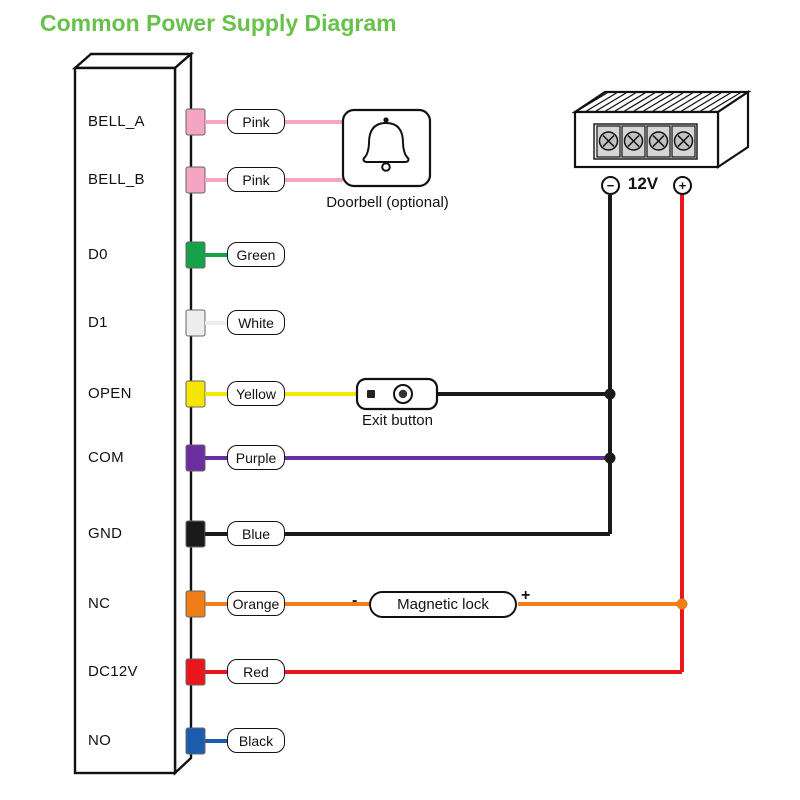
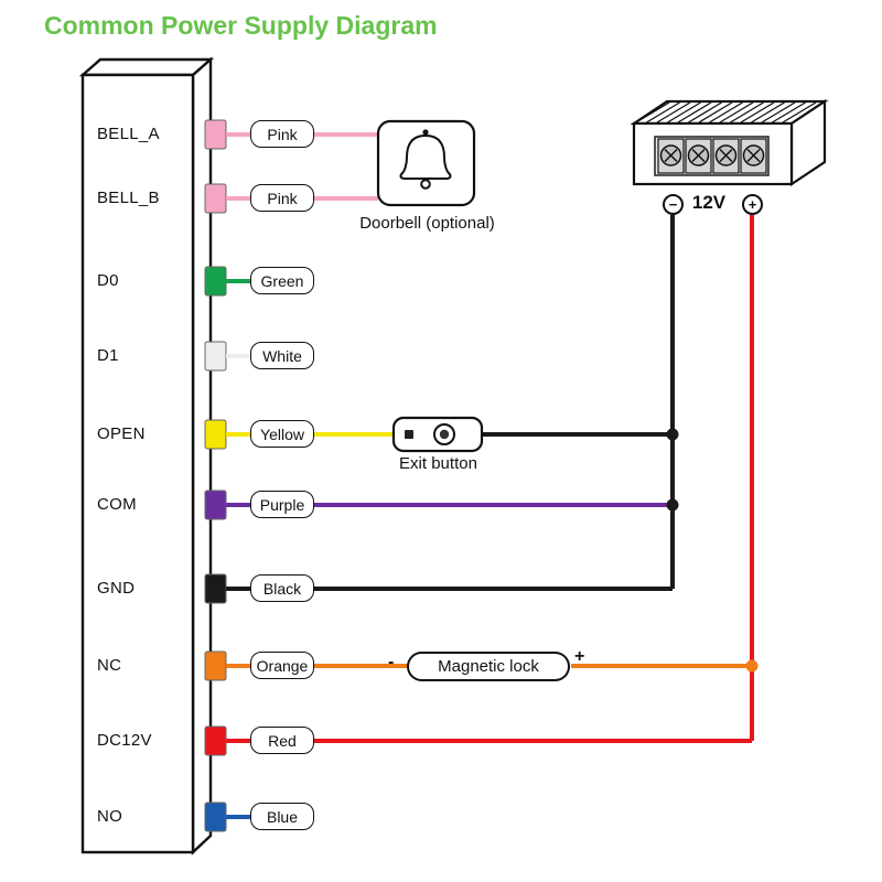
  Common Power Supply Diagram
  BELL_A
  BELL_B
  D0
  D1
  OPEN
  COM
  GND
  NC
  DC12V
  NO
  Pink
  Pink
  Green
  White
  Yellow
  Purple
- Blue
+ Black
  Orange
  Red
- Black
+ Blue
  Doorbell (optional)
  Exit button
  -
  Magnetic lock
  +
  −
  12V
  +
